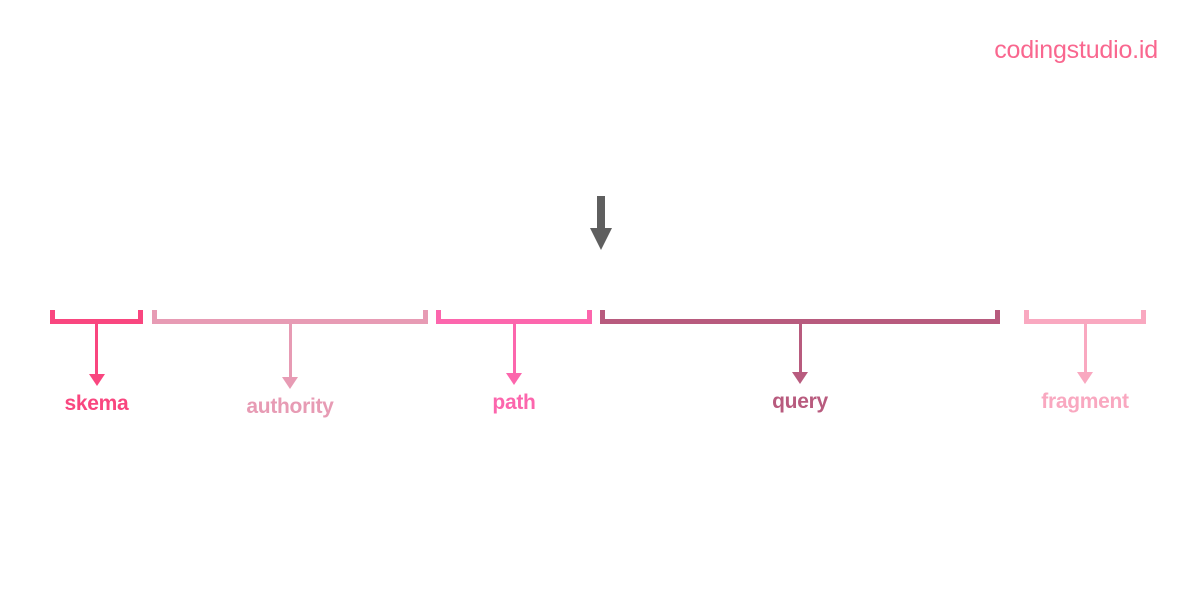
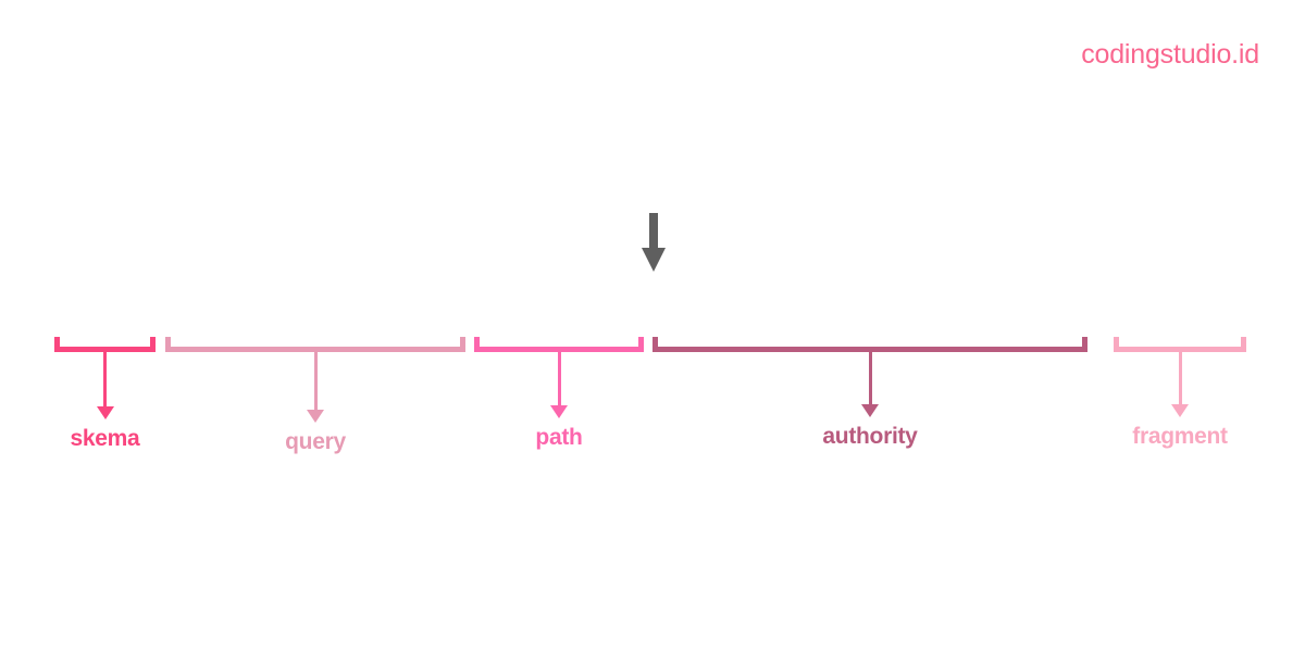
  codingstudio.id
  skema
- authority
+ query
  path
- query
+ authority
  fragment
